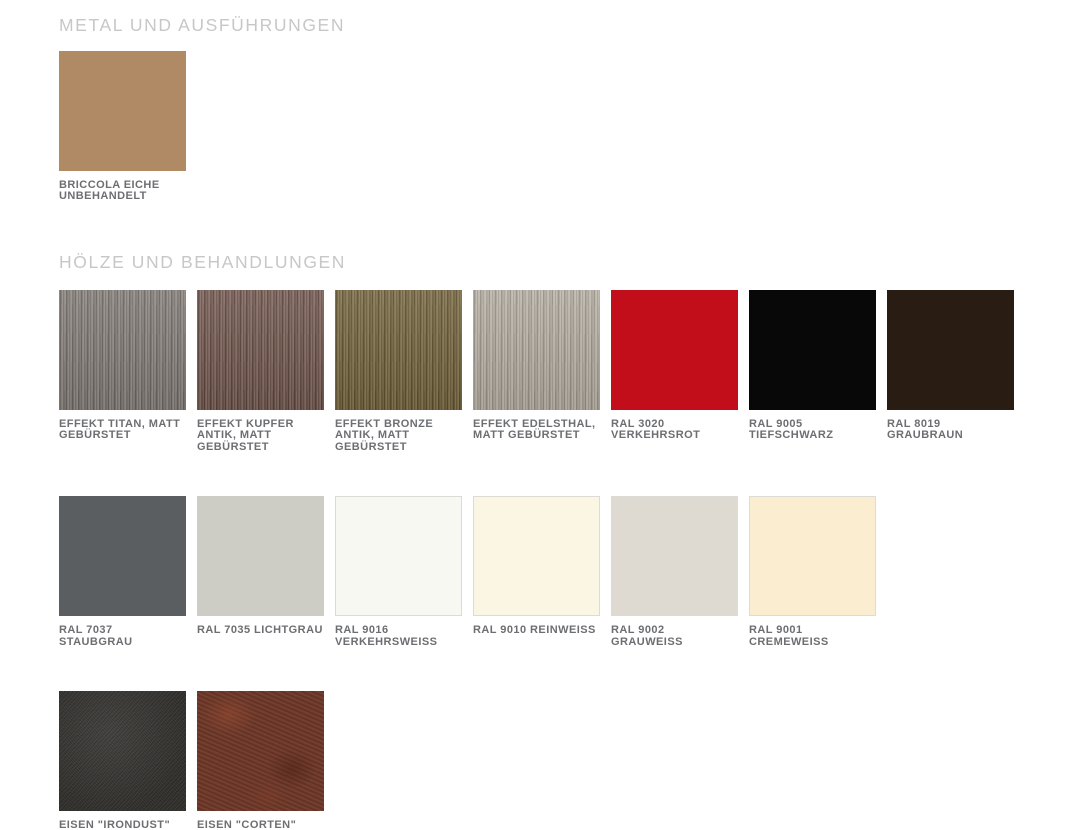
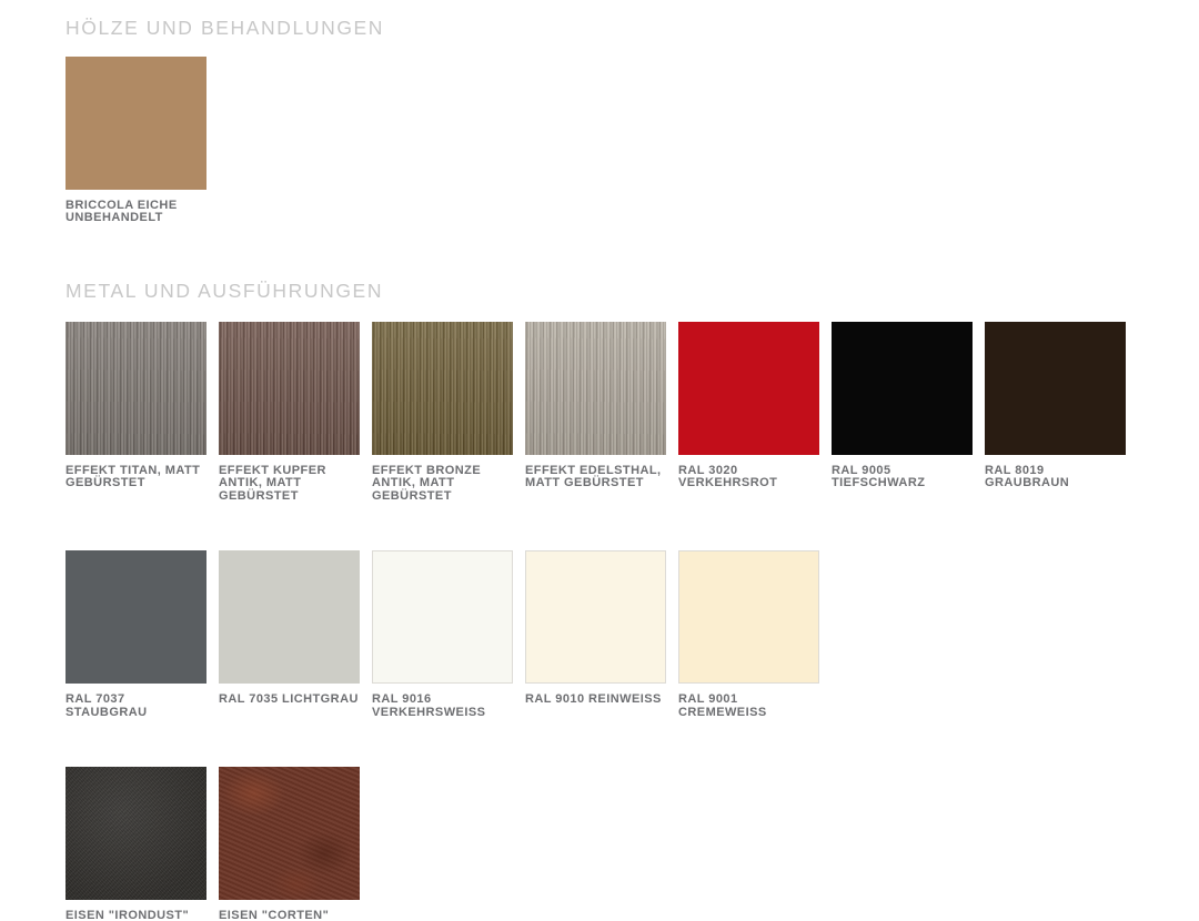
- METAL UND AUSFÜHRUNGEN
+ HÖLZE UND BEHANDLUNGEN
  BRICCOLA EICHE
  UNBEHANDELT
- HÖLZE UND BEHANDLUNGEN
+ METAL UND AUSFÜHRUNGEN
  EFFEKT TITAN, MATT
  GEBÜRSTET
  EFFEKT KUPFER
  ANTIK, MATT
  GEBÜRSTET
  EFFEKT BRONZE
  ANTIK, MATT
  GEBÜRSTET
  EFFEKT EDELSTHAL,
  MATT GEBÜRSTET
  RAL 3020
  VERKEHRSROT
  RAL 9005
  TIEFSCHWARZ
  RAL 8019 GRAUBRAUN
  RAL 7037 STAUBGRAU
  RAL 7035 LICHTGRAU
  RAL 9016
  VERKEHRSWEISS
  RAL 9010 REINWEISS
- RAL 9002 GRAUWEISS
  RAL 9001
  CREMEWEISS
  EISEN "IRONDUST"
  EISEN "CORTEN"
